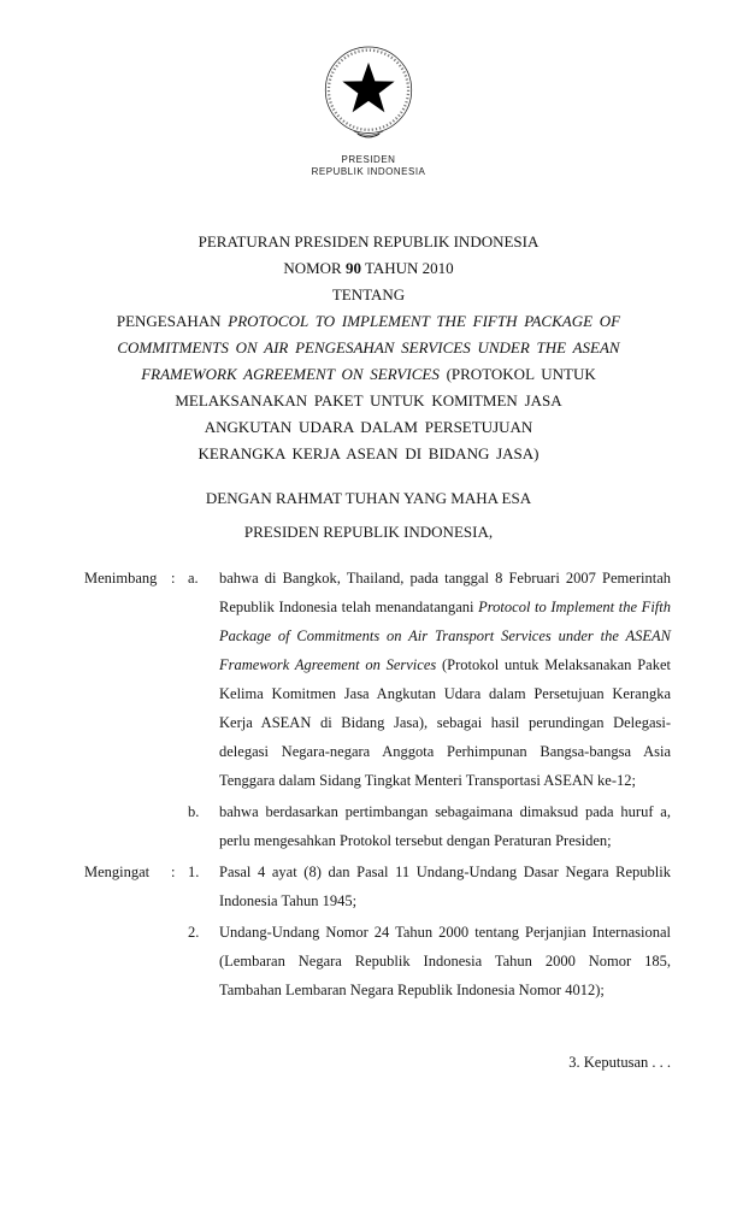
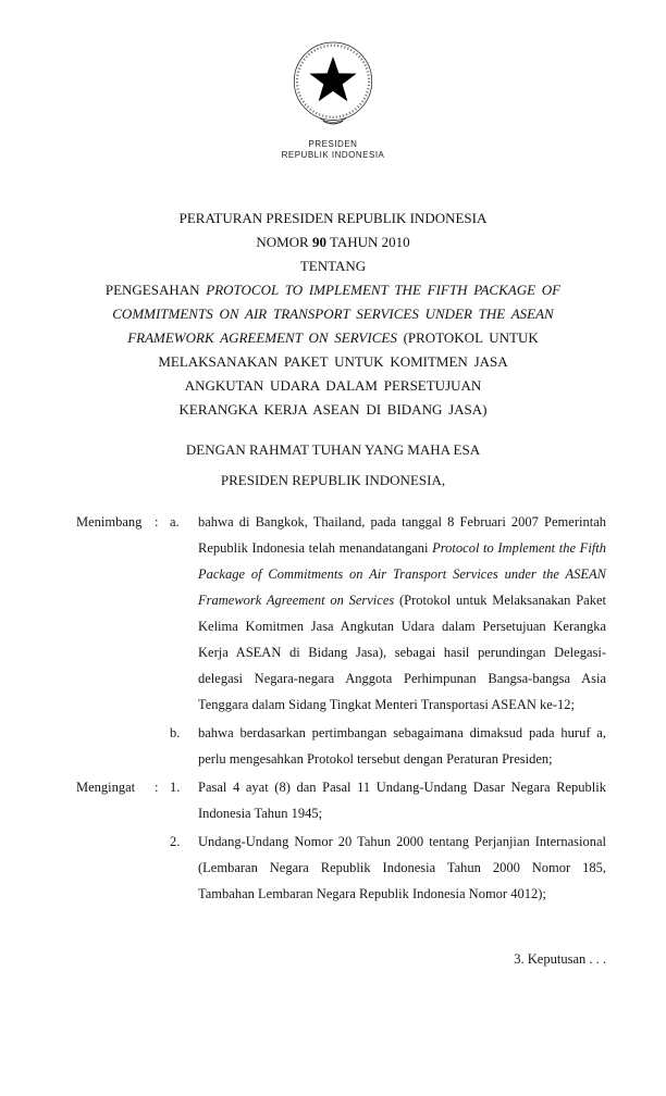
  PRESIDEN
  REPUBLIK INDONESIA
  PERATURAN PRESIDEN REPUBLIK INDONESIA
  NOMOR 90 TAHUN 2010
  TENTANG
  PENGESAHAN PROTOCOL TO IMPLEMENT THE FIFTH PACKAGE OF
- COMMITMENTS ON AIR PENGESAHAN SERVICES UNDER THE ASEAN
+ COMMITMENTS ON AIR TRANSPORT SERVICES UNDER THE ASEAN
  FRAMEWORK AGREEMENT ON SERVICES (PROTOKOL UNTUK
  MELAKSANAKAN PAKET UNTUK KOMITMEN JASA
  ANGKUTAN UDARA DALAM PERSETUJUAN
  KERANGKA KERJA ASEAN DI BIDANG JASA)
  DENGAN RAHMAT TUHAN YANG MAHA ESA
  PRESIDEN REPUBLIK INDONESIA,
  Menimbang
  :
  a.
  bahwa di Bangkok, Thailand, pada tanggal 8 Februari 2007 Pemerintah Republik Indonesia telah menandatangani Protocol to Implement the Fifth Package of Commitments on Air Transport Services under the ASEAN Framework Agreement on Services (Protokol untuk Melaksanakan Paket Kelima Komitmen Jasa Angkutan Udara dalam Persetujuan Kerangka Kerja ASEAN di Bidang Jasa), sebagai hasil perundingan Delegasi-delegasi Negara-negara Anggota Perhimpunan Bangsa-bangsa Asia Tenggara dalam Sidang Tingkat Menteri Transportasi ASEAN ke-12;
  b.
  bahwa berdasarkan pertimbangan sebagaimana dimaksud pada huruf a, perlu mengesahkan Protokol tersebut dengan Peraturan Presiden;
  Mengingat
  :
  1.
  Pasal 4 ayat (8) dan Pasal 11 Undang-Undang Dasar Negara Republik Indonesia Tahun 1945;
  2.
- Undang-Undang Nomor 24 Tahun 2000 tentang Perjanjian Internasional (Lembaran Negara Republik Indonesia Tahun 2000 Nomor 185, Tambahan Lembaran Negara Republik Indonesia Nomor 4012);
+ Undang-Undang Nomor 20 Tahun 2000 tentang Perjanjian Internasional (Lembaran Negara Republik Indonesia Tahun 2000 Nomor 185, Tambahan Lembaran Negara Republik Indonesia Nomor 4012);
  3. Keputusan . . .
